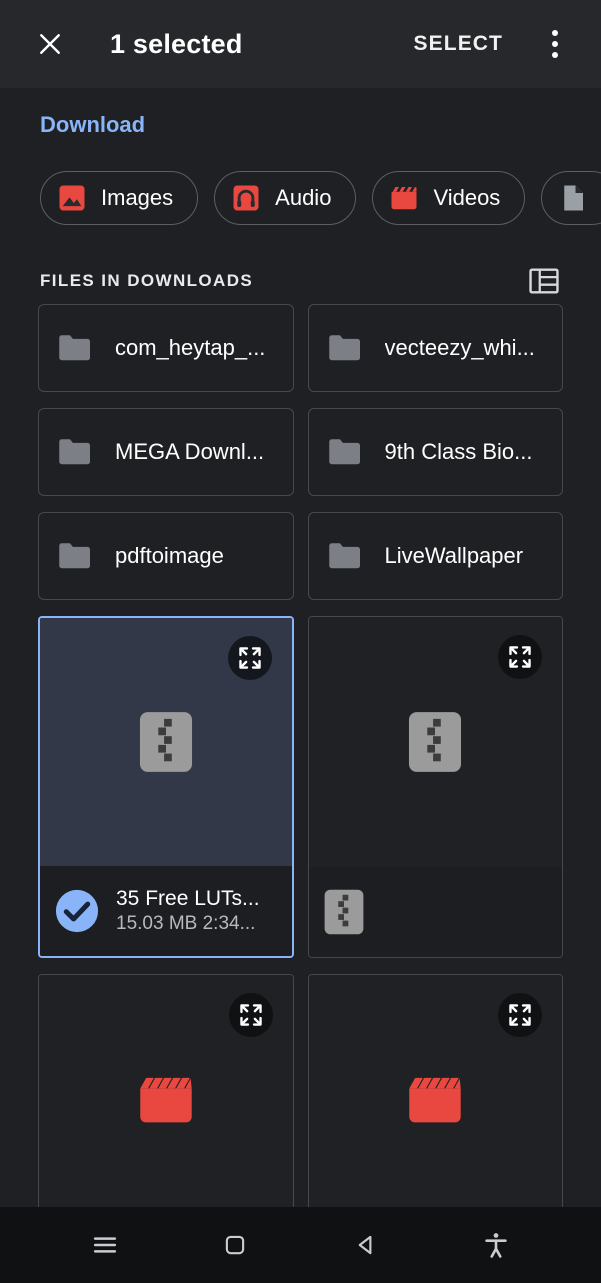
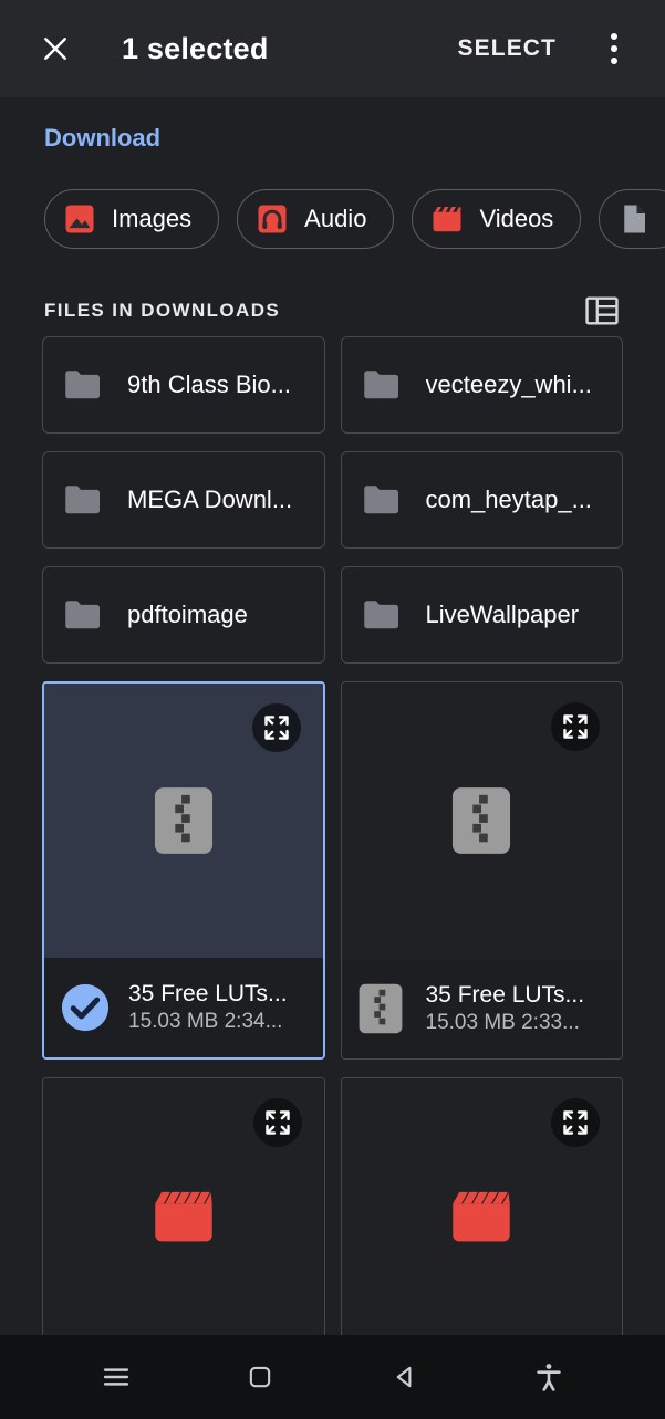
  1 selected
  SELECT
  Download
  Images
  Audio
  Videos
  FILES IN DOWNLOADS
- com_heytap_...
+ 9th Class Bio...
  vecteezy_whi...
  MEGA Downl...
- 9th Class Bio...
+ com_heytap_...
  pdftoimage
  LiveWallpaper
  35 Free LUTs... 15.03 MB 2:34...
+ 35 Free LUTs... 15.03 MB 2:33...
